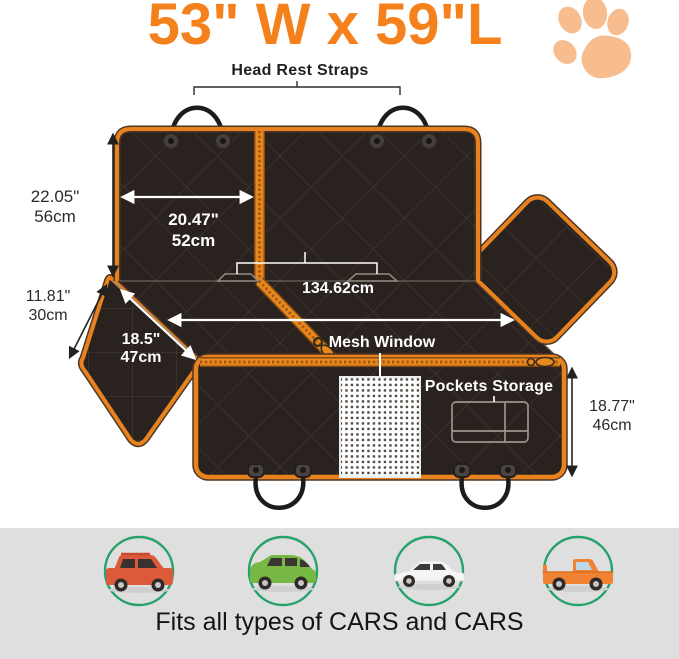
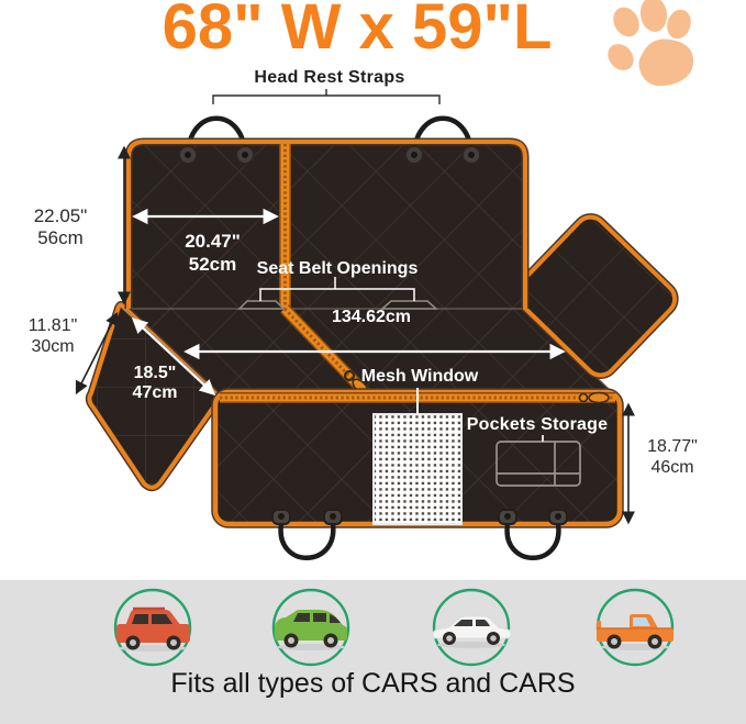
- 53" W x 59"L
+ 68" W x 59"L
  Head Rest Straps
  22.05"
  56cm
  20.47"
  52cm
+ Seat Belt Openings
  11.81"
  30cm
  18.5"
  47cm
  134.62cm
  Mesh Window
  Pockets Storage
  18.77"
  46cm
  Fits all types of CARS and CARS
